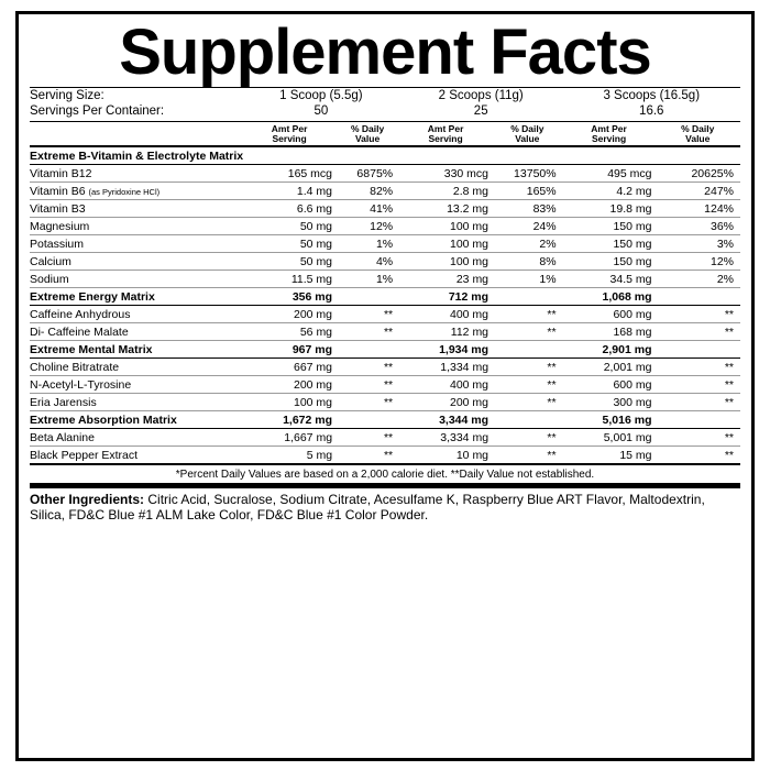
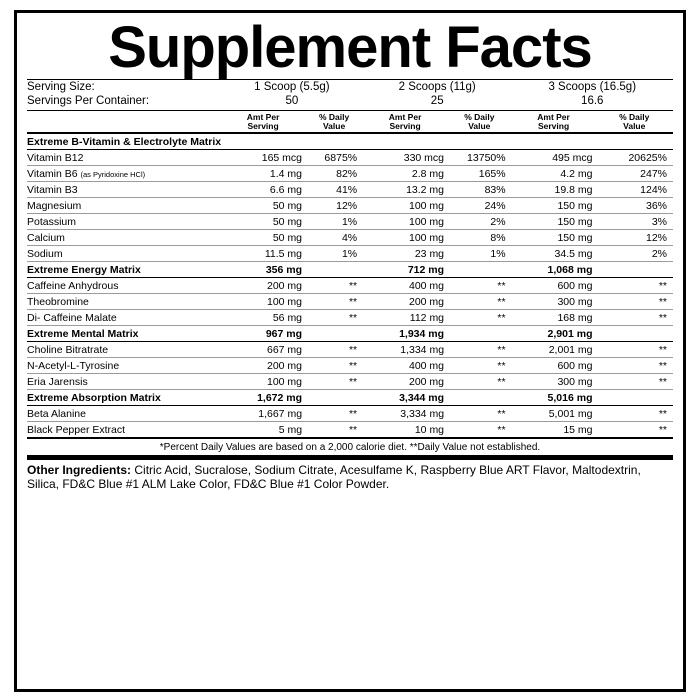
  Supplement Facts
  Serving Size:	1 Scoop (5.5g)	2 Scoops (11g)	3 Scoops (16.5g)
  Servings Per Container:	50	25	16.6
  	Amt PerServing	% DailyValue	Amt PerServing	% DailyValue	Amt PerServing	% DailyValue
  Extreme B-Vitamin & Electrolyte Matrix
  Vitamin B12	165 mcg	6875%	330 mcg	13750%	495 mcg	20625%
  Vitamin B6 (as Pyridoxine HCl)	1.4 mg	82%	2.8 mg	165%	4.2 mg	247%
  Vitamin B3	6.6 mg	41%	13.2 mg	83%	19.8 mg	124%
  Magnesium	50 mg	12%	100 mg	24%	150 mg	36%
  Potassium	50 mg	1%	100 mg	2%	150 mg	3%
  Calcium	50 mg	4%	100 mg	8%	150 mg	12%
  Sodium	11.5 mg	1%	23 mg	1%	34.5 mg	2%
  Extreme Energy Matrix	356 mg		712 mg		1,068 mg
  Caffeine Anhydrous	200 mg	**	400 mg	**	600 mg	**
+ Theobromine	100 mg	**	200 mg	**	300 mg	**
  Di- Caffeine Malate	56 mg	**	112 mg	**	168 mg	**
  Extreme Mental Matrix	967 mg		1,934 mg		2,901 mg
  Choline Bitratrate	667 mg	**	1,334 mg	**	2,001 mg	**
  N-Acetyl-L-Tyrosine	200 mg	**	400 mg	**	600 mg	**
  Eria Jarensis	100 mg	**	200 mg	**	300 mg	**
  Extreme Absorption Matrix	1,672 mg		3,344 mg		5,016 mg
  Beta Alanine	1,667 mg	**	3,334 mg	**	5,001 mg	**
  Black Pepper Extract	5 mg	**	10 mg	**	15 mg	**
  *Percent Daily Values are based on a 2,000 calorie diet. **Daily Value not established.
  Other Ingredients: Citric Acid, Sucralose, Sodium Citrate, Acesulfame K, Raspberry Blue ART Flavor, Maltodextrin, Silica, FD&C Blue #1 ALM Lake Color, FD&C Blue #1 Color Powder.
